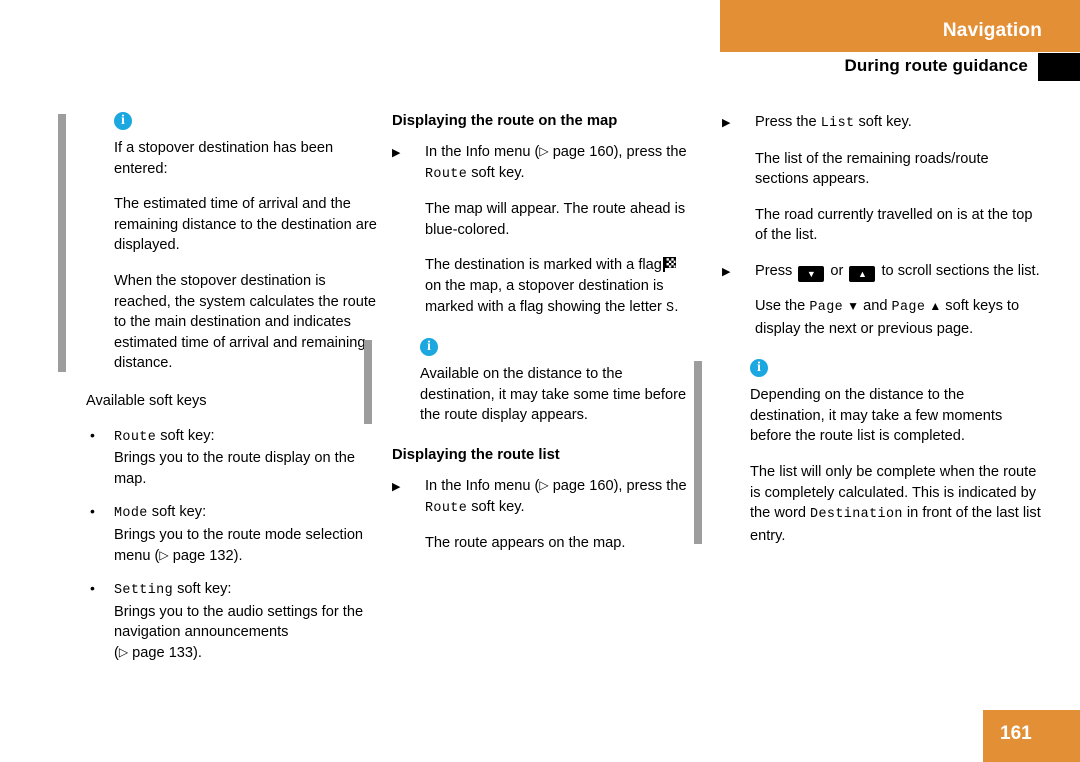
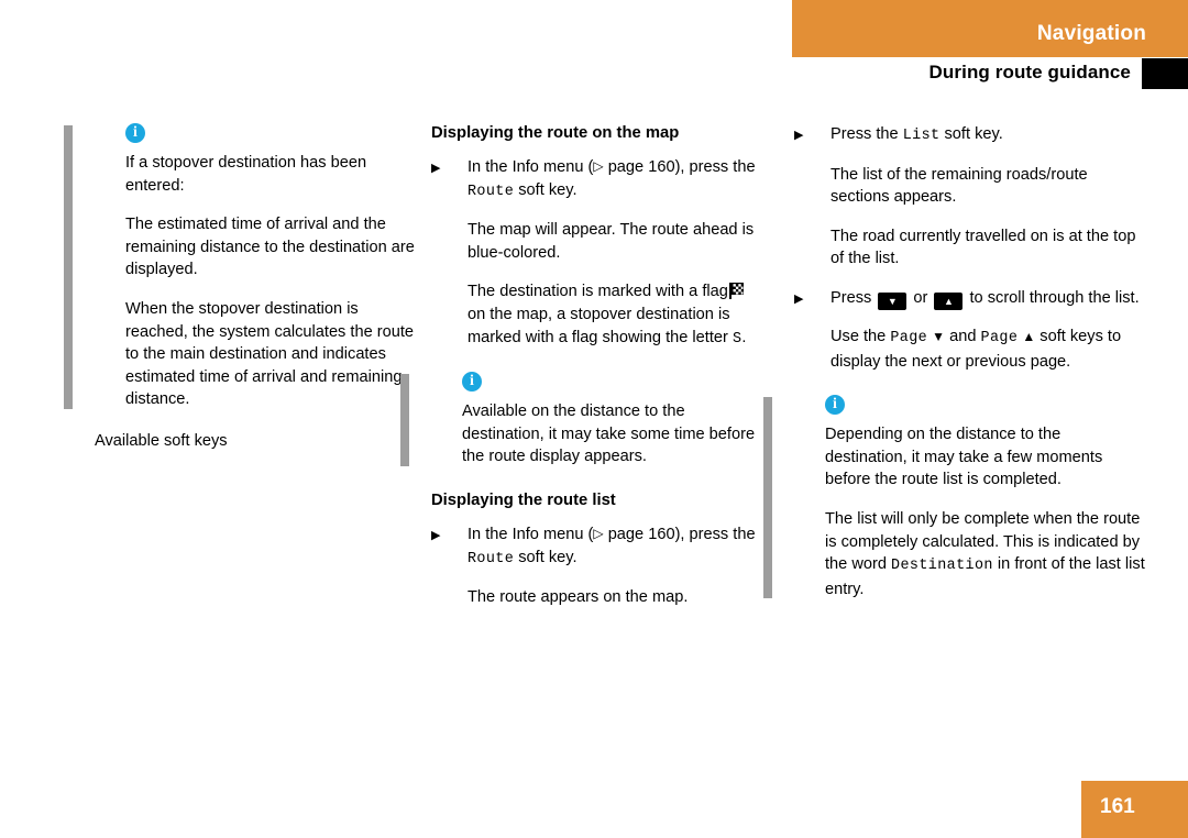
  Navigation
  During route guidance
  If a stopover destination has been entered:
  The estimated time of arrival and the remaining distance to the destination are displayed.
  When the stopover destination is reached, the system calculates the route to the main destination and indicates estimated time of arrival and remaining distance.
  Available soft keys
- Route soft key:
- Brings you to the route display on the map.
- Mode soft key:
- Brings you to the route mode selection menu (▷ page 132).
- Setting soft key:
- Brings you to the audio settings for the navigation announcements
- (▷ page 133).
  Displaying the route on the map
  In the Info menu (▷ page 160), press the Route soft key.
  The map will appear. The route ahead is blue-colored.
  The destination is marked with a flag on the map, a stopover destination is marked with a flag showing the letter S.
  Available on the distance to the destination, it may take some time before the route display appears.
  Displaying the route list
  In the Info menu (▷ page 160), press the Route soft key.
  The route appears on the map.
  Press the List soft key.
  The list of the remaining roads/route sections appears.
  The road currently travelled on is at the top of the list.
- Press ▼ or ▲ to scroll sections the list.
+ Press ▼ or ▲ to scroll through the list.
  Use the Page ▼ and Page ▲ soft keys to display the next or previous page.
  Depending on the distance to the destination, it may take a few moments before the route list is completed.
  The list will only be complete when the route is completely calculated. This is indicated by the word Destination in front of the last list entry.
  161
